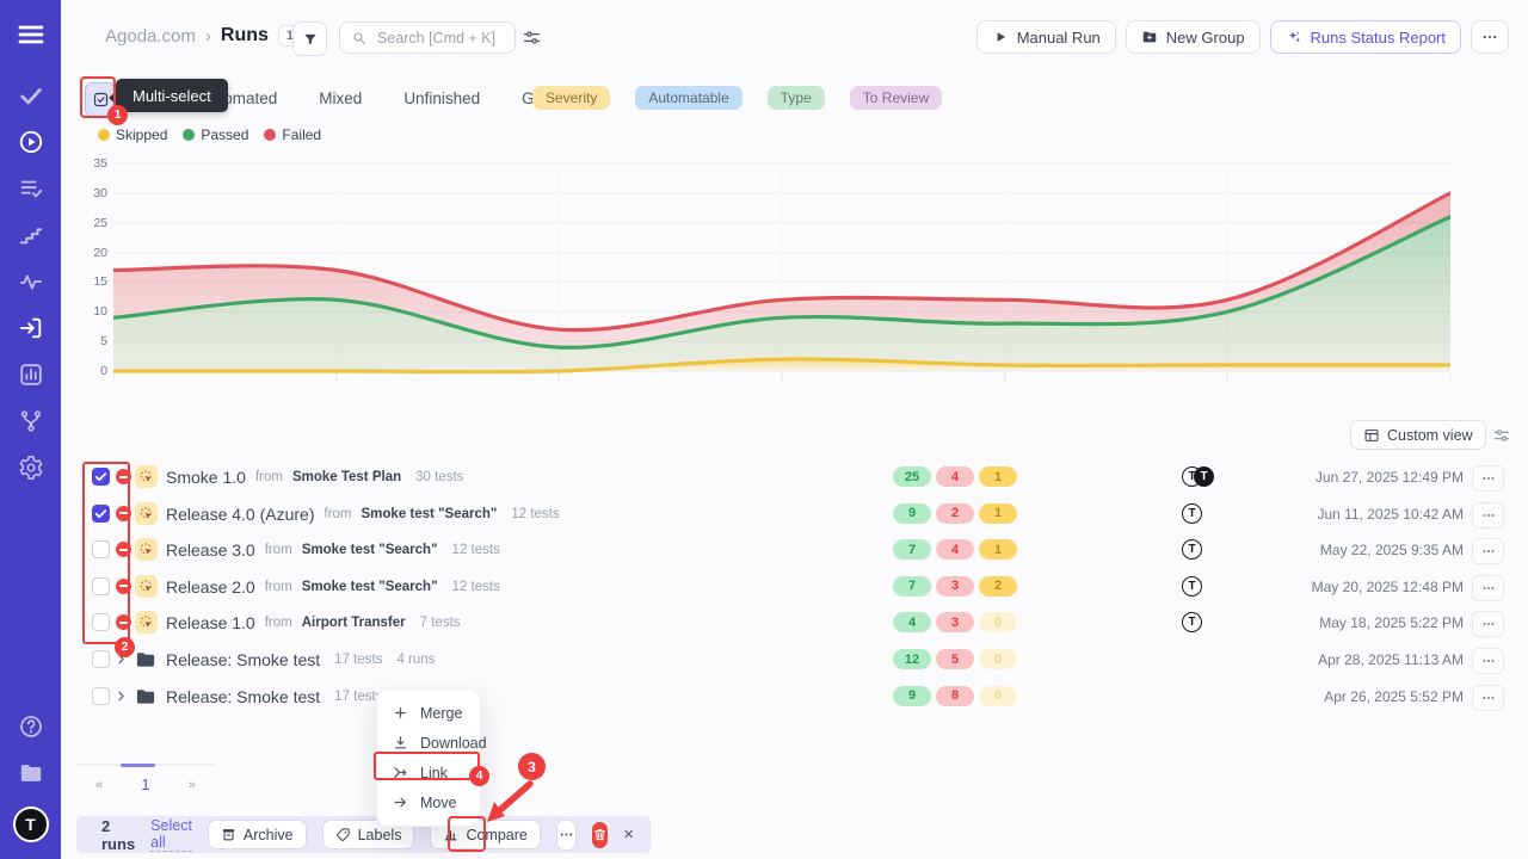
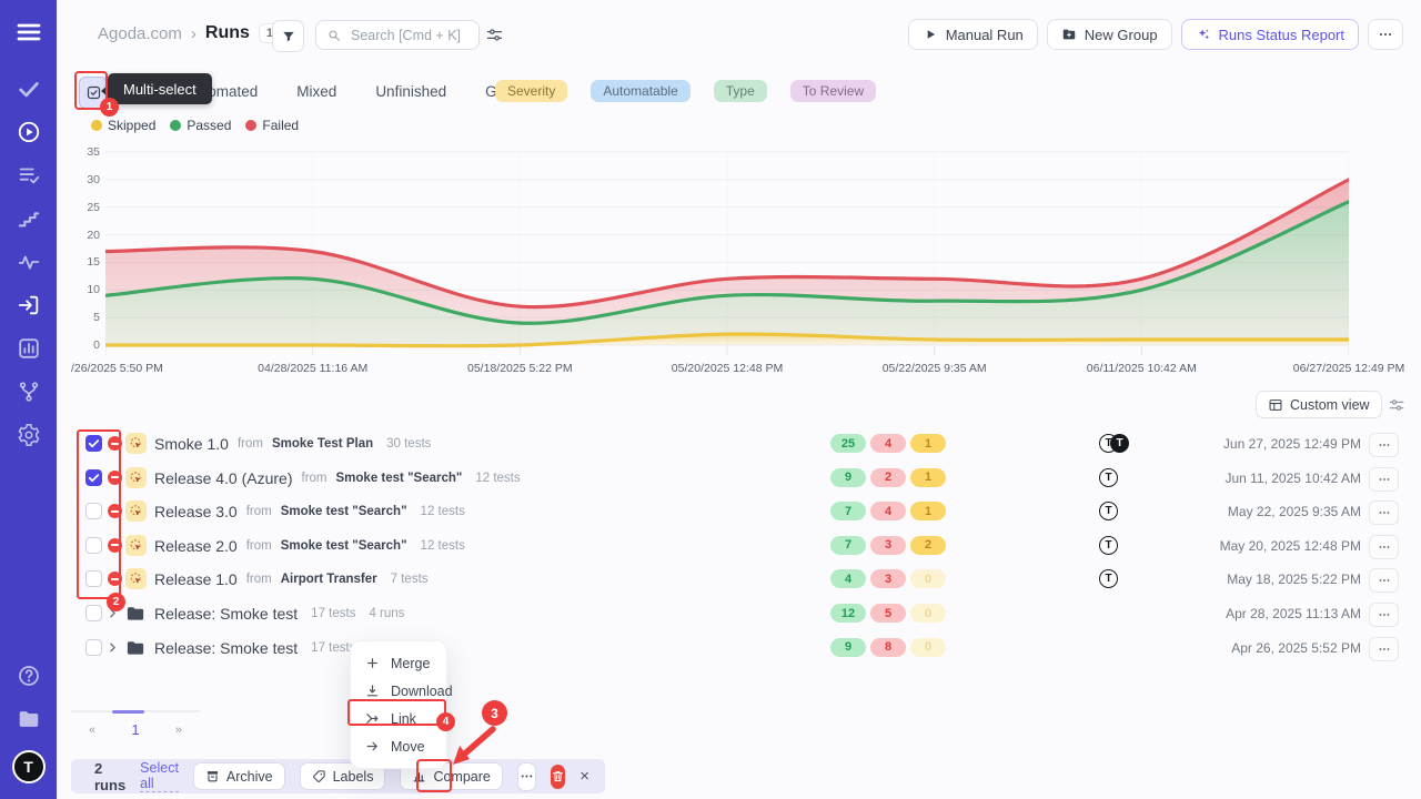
  T
  Agoda.com
  ›
  Runs
  Search [Cmd + K]
  Manual Run
  New Group
  Runs Status Report
  Mixed
  Unfinished
  Severity
  Automatable
  Type
  To Review
  Multi-select
  Skipped
  Passed
  Failed
  0
  5
  10
  15
  20
  25
  30
  35
+ /26/2025 5:50 PM
+ 04/28/2025 11:16 AM
+ 05/18/2025 5:22 PM
+ 05/20/2025 12:48 PM
+ 05/22/2025 9:35 AM
+ 06/11/2025 10:42 AM
+ 06/27/2025 12:49 PM
  Custom view
  Smoke 1.0
  from
  Smoke Test Plan
  30 tests
  25
  4
  1
  T
  T
  Jun 27, 2025 12:49 PM
  Release 4.0 (Azure)
  from
  Smoke test "Search"
  12 tests
  9
  2
  1
  T
  Jun 11, 2025 10:42 AM
  Release 3.0
  from
  Smoke test "Search"
  12 tests
  7
  4
  1
  T
  May 22, 2025 9:35 AM
  Release 2.0
  from
  Smoke test "Search"
  12 tests
  7
  3
  2
  T
  May 20, 2025 12:48 PM
  Release 1.0
  from
  Airport Transfer
  7 tests
  4
  3
  0
  T
  May 18, 2025 5:22 PM
  Release: Smoke test
  17 tests
  4 runs
  12
  5
  0
  Apr 28, 2025 11:13 AM
  Release: Smoke test
  17 test
  9
  8
  0
  Apr 26, 2025 5:52 PM
  «
  1
  »
  2 runs
  Select all
  Archive
  Labels
  Compare
  ×
  Merge
  Download
  Link
  Move
  1
  2
  4
  3
